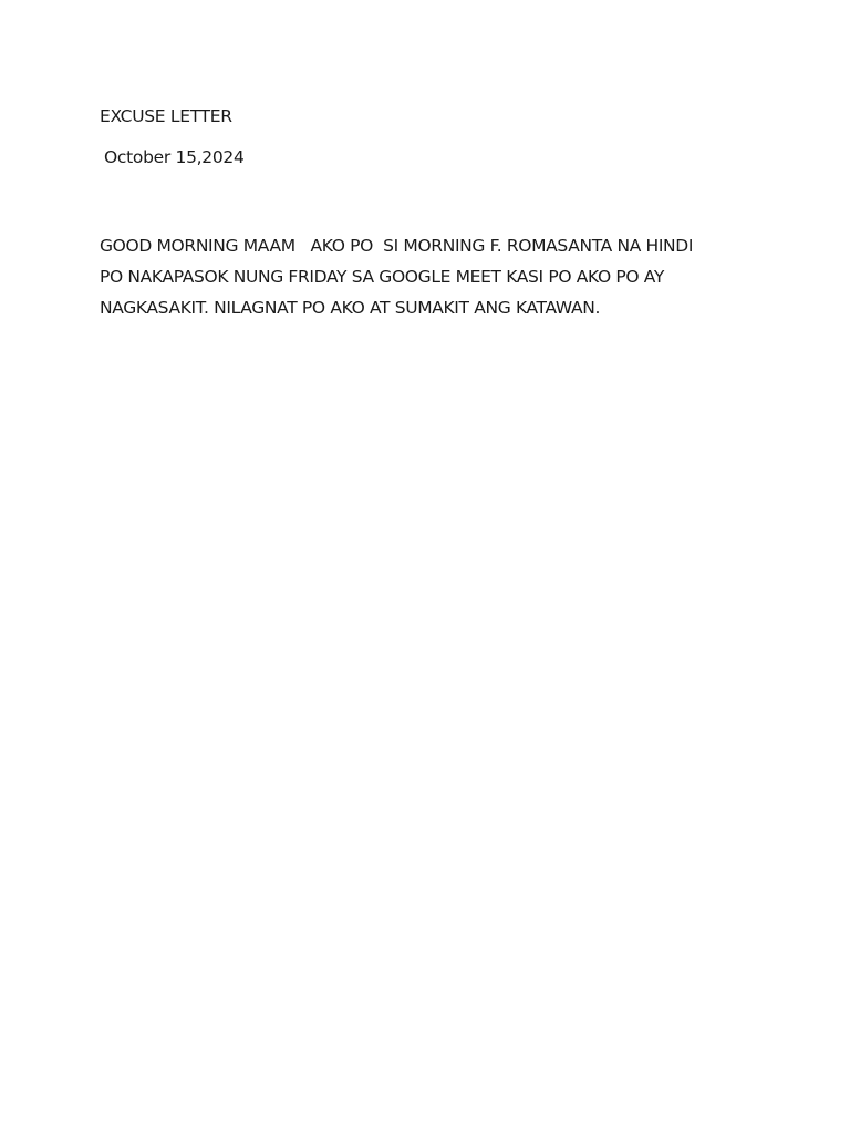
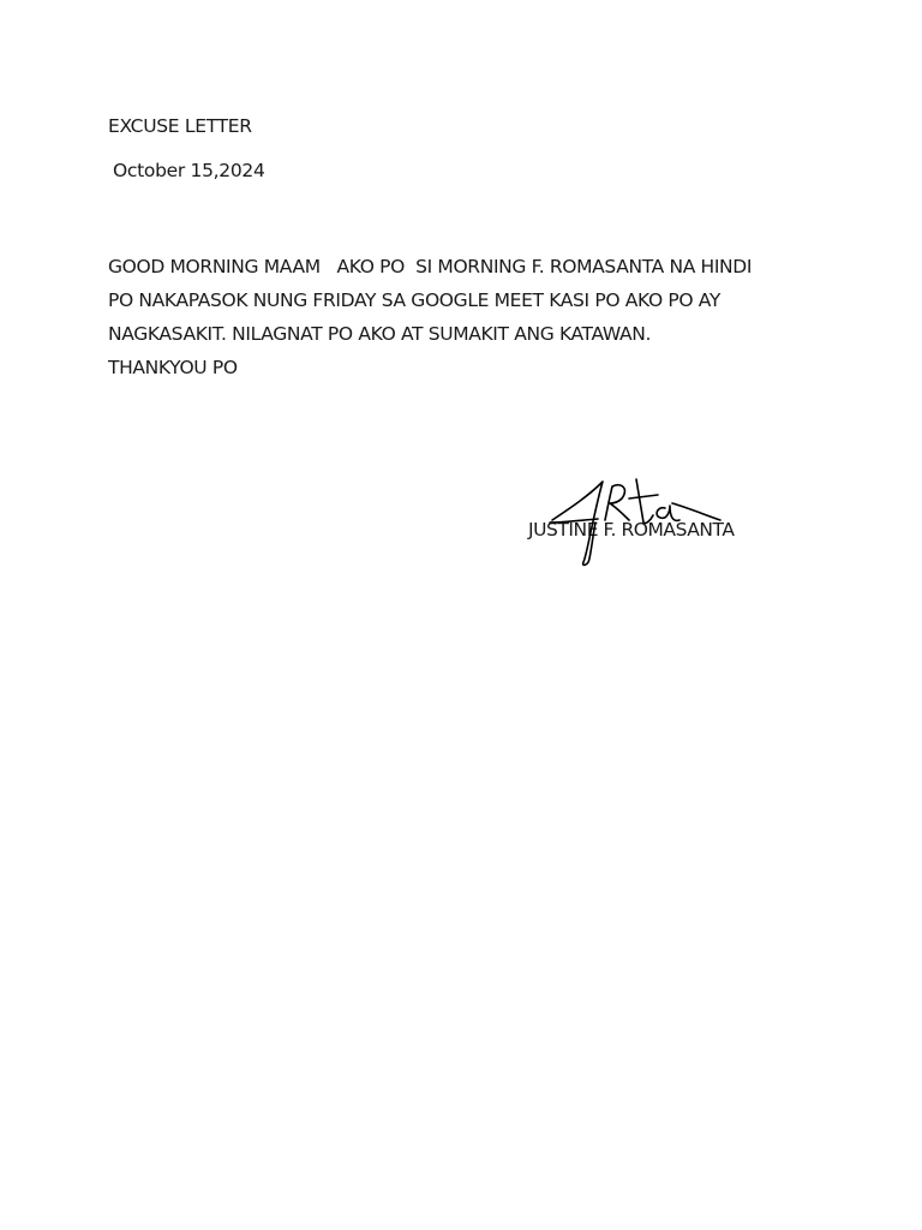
  EXCUSE LETTER
  October 15,2024
  GOOD MORNING MAAM AKO PO SI MORNING F. ROMASANTA NA HINDI
  PO NAKAPASOK NUNG FRIDAY SA GOOGLE MEET KASI PO AKO PO AY
  NAGKASAKIT. NILAGNAT PO AKO AT SUMAKIT ANG KATAWAN.
+ THANKYOU PO
+ JUSTINE F. ROMASANTA
